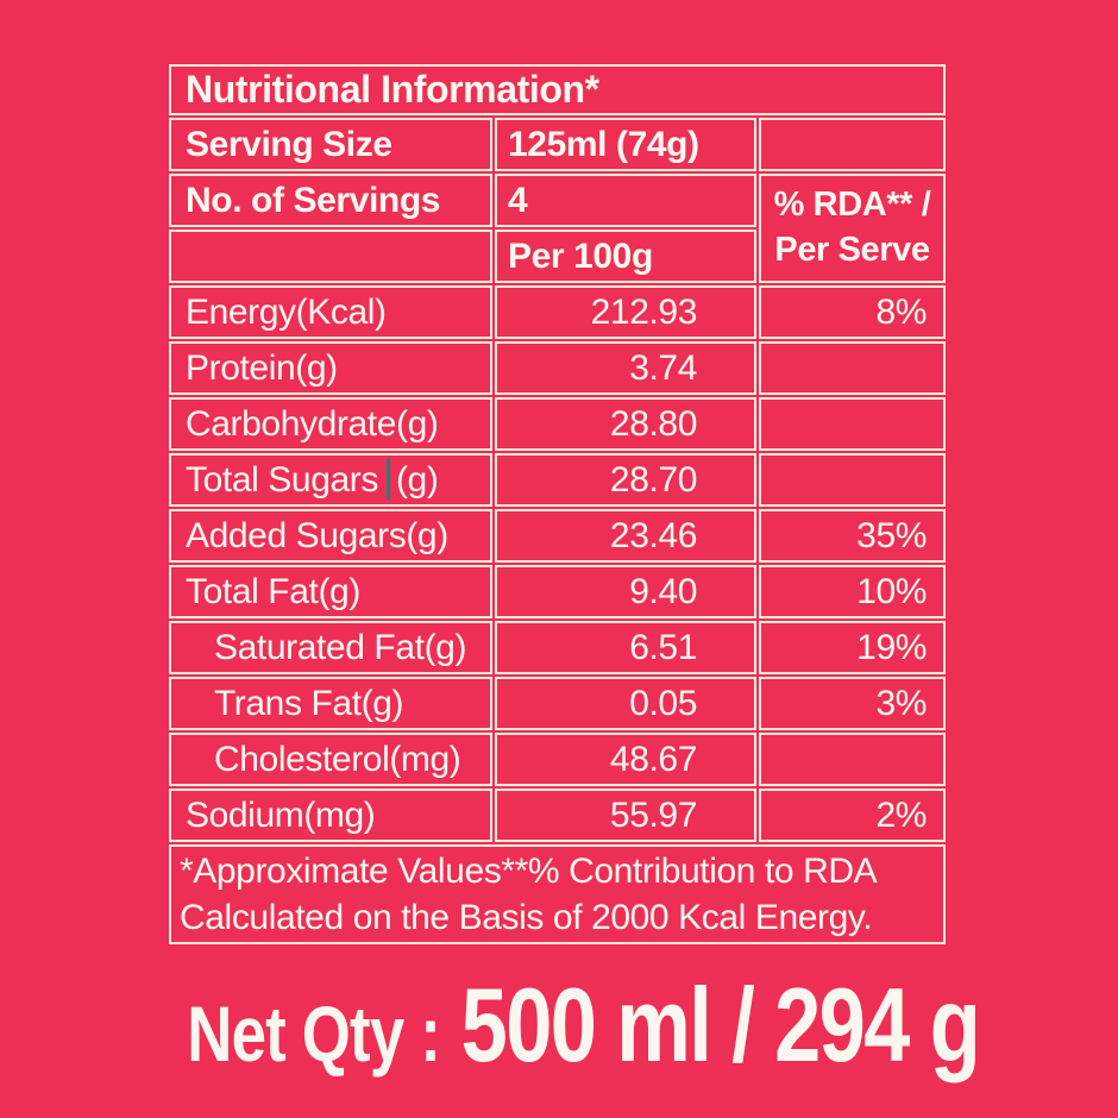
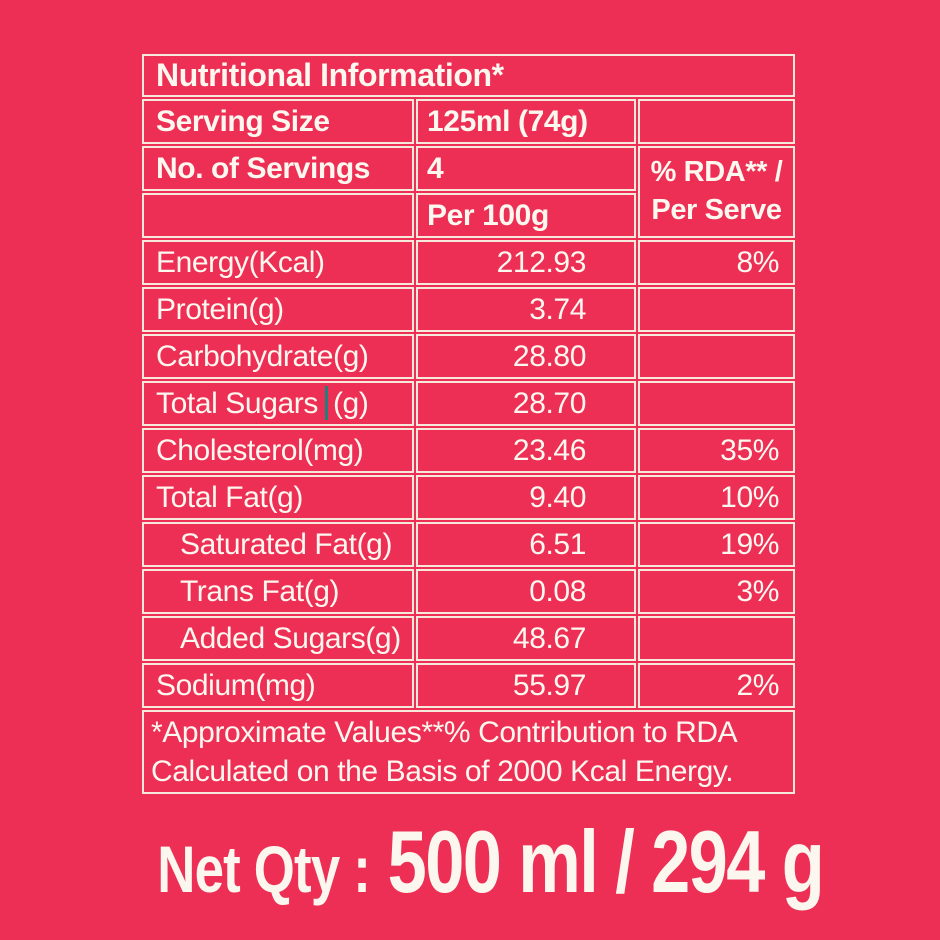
  Nutritional Information*
  Serving Size	125ml (74g)
  No. of Servings	4	% RDA** / Per Serve
  	Per 100g
  Energy(Kcal)	212.93	8%
  Protein(g)	3.74
  Carbohydrate(g)	28.80
  Total Sugars (g)	28.70
- Added Sugars(g)	23.46	35%
+ Cholesterol(mg)	23.46	35%
  Total Fat(g)	9.40	10%
  Saturated Fat(g)	6.51	19%
- Trans Fat(g)	0.05	3%
+ Trans Fat(g)	0.08	3%
- Cholesterol(mg)	48.67
+ Added Sugars(g)	48.67
  Sodium(mg)	55.97	2%
  *Approximate Values**% Contribution to RDA Calculated on the Basis of 2000 Kcal Energy.
  Net Qty : 500 ml / 294 g
